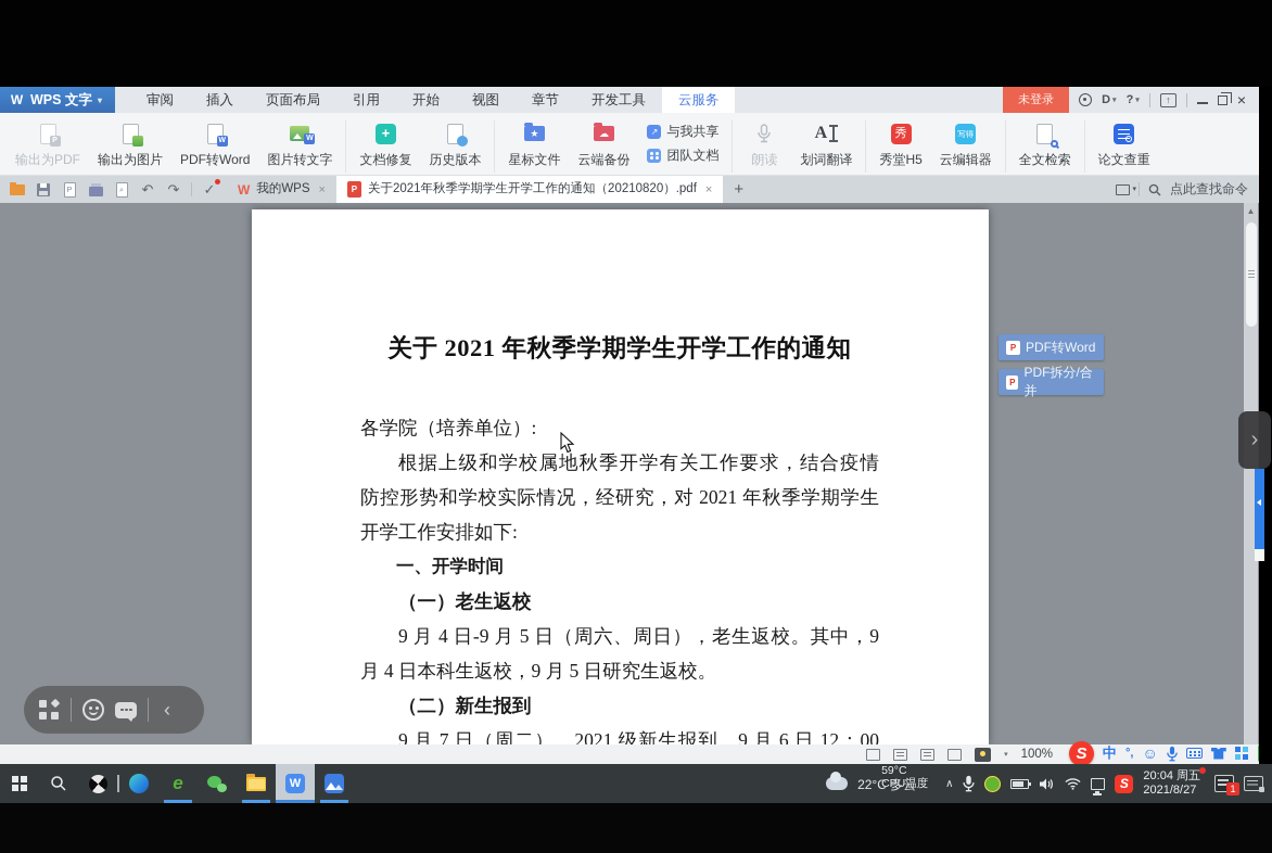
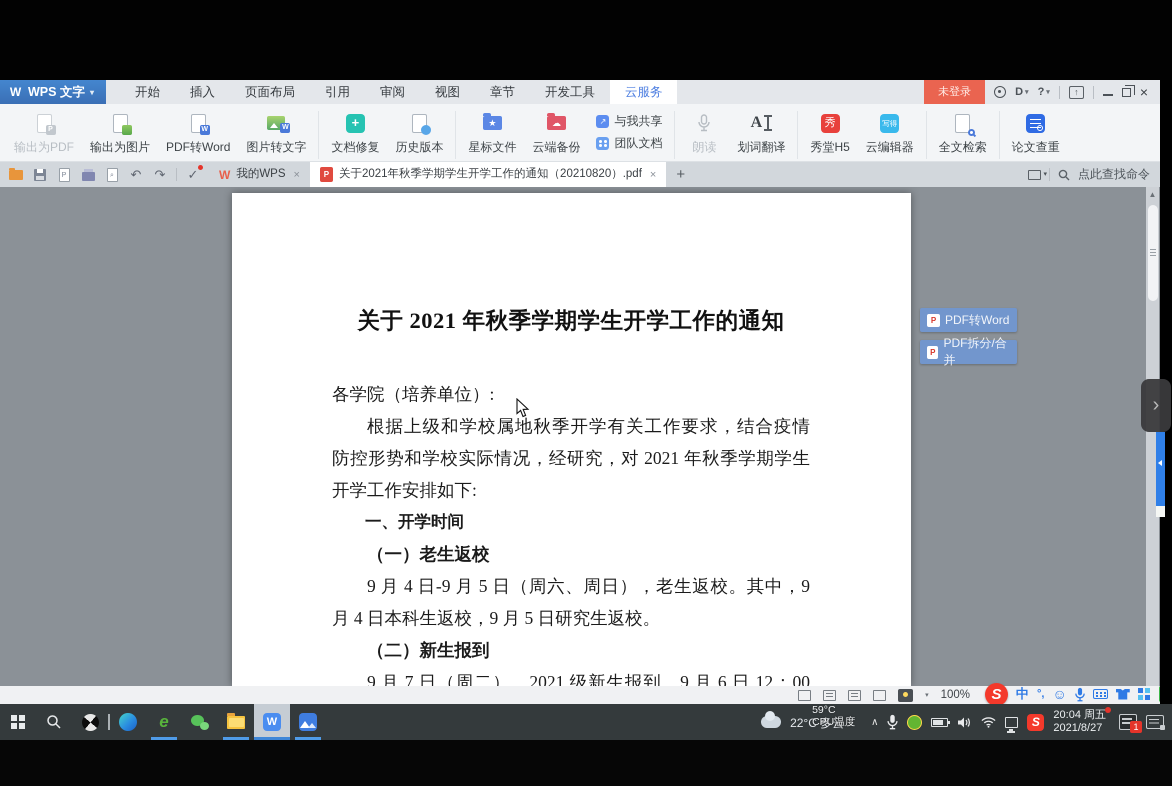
  WPS 文字
  ▾
- 审阅
+ 开始
  插入
  页面布局
  引用
- 开始
+ 审阅
  视图
  章节
  开发工具
  云服务
  未登录
  D
  ?
  ↑
  ×
  输出为PDF
  输出为图片
  PDF转Word
  图片转文字
  文档修复
  历史版本
  星标文件
  云端备份
  与我共享
  团队文档
  朗读
  A
  划词翻译
  秀堂H5
  云编辑器
  全文检索
  论文查重
  ↶
  ↷
  ✓
  W
  我的WPS
  ×
  关于2021年秋季学期学生开学工作的通知（20210820）.pdf
  ×
  +
  点此查找命令
  关于 2021 年秋季学期学生开学工作的通知
  各学院（培养单位）:
  根据上级和学校属地秋季开学有关工作要求，结合疫情
  防控形势和学校实际情况，经研究，对 2021 年秋季学期学生
  开学工作安排如下:
  一、开学时间
  （一）老生返校
  9 月 4 日-9 月 5 日（周六、周日），老生返校。其中，9
  月 4 日本科生返校，9 月 5 日研究生返校。
  （二）新生报到
  9 月 7 日（周二），2021 级新生报到。9 月 6 日 12：00
  PDF转Word
  PDF拆分/合并
  ▲
  100%
  S
  中
  °,
  ☺
  ›
- ‹
  e
  22°C 多云
  59°C
  CPU温度
  ∧
  S
  20:04 周五
  2021/8/27
  1
